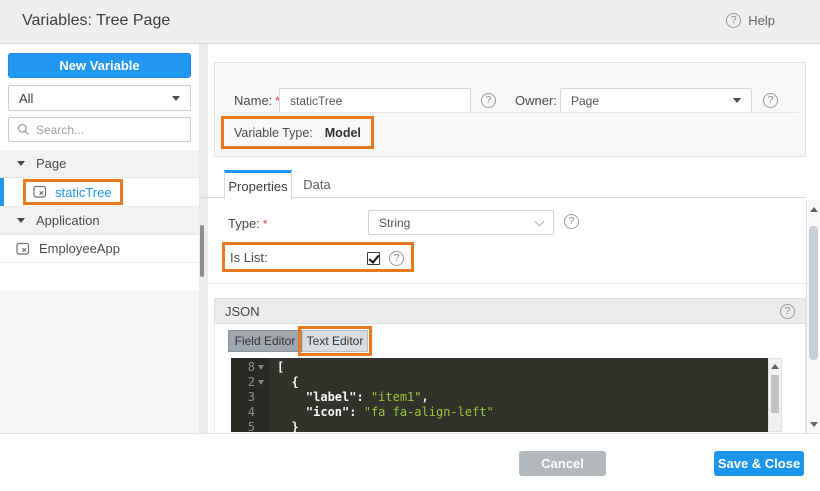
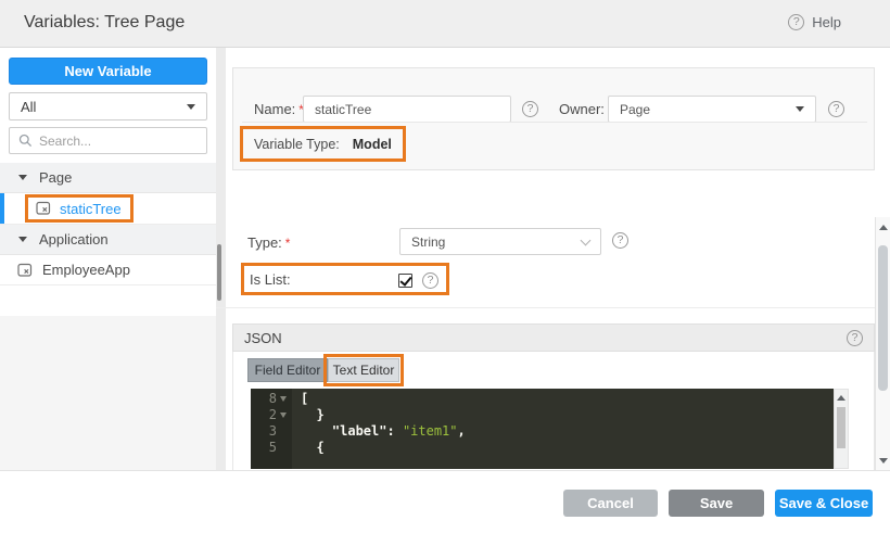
  Variables: Tree Page
  Help
  New Variable
  All
  Search...
  Page
  staticTree
  Application
  EmployeeApp
  Name: *
  staticTree
  Owner:
  Page
  Variable Type:
  Model
- Properties
- Data
  Type: *
  String
  Is List:
  JSON
  Field Editor
  Text Editor
  8
  [
  2
- {
+ }
  3
  "label": "item1",
- 4
- "icon": "fa fa-align-left"
  5
- }
+ {
  Cancel
+ Save
  Save & Close
